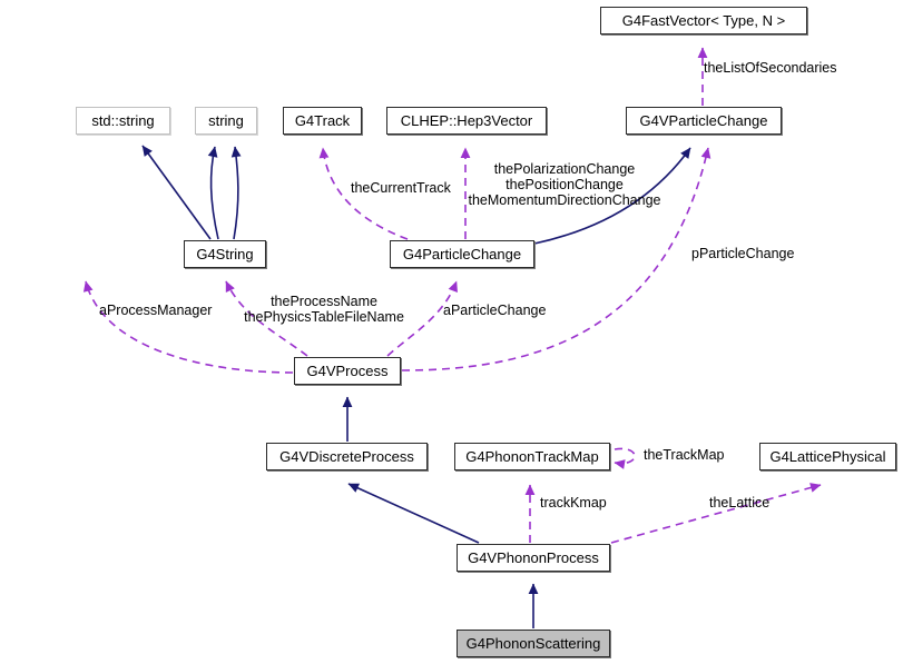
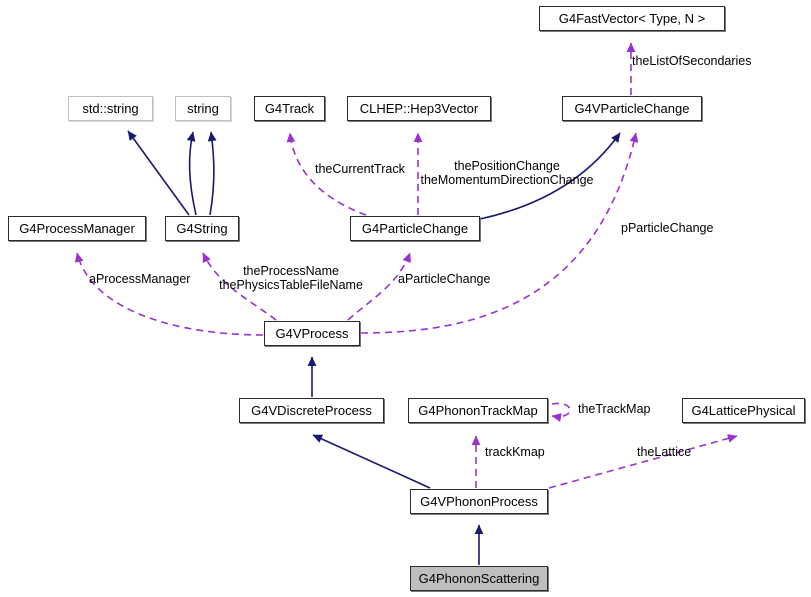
  G4FastVector< Type, N >
  std::string
  string
  G4Track
  CLHEP::Hep3Vector
  G4VParticleChange
+ G4ProcessManager
  G4String
  G4ParticleChange
  G4VProcess
  G4VDiscreteProcess
  G4PhononTrackMap
  G4LatticePhysical
  G4VPhononProcess
  G4PhononScattering
  theListOfSecondaries
  theCurrentTrack
- thePolarizationChange
  thePositionChange
  theMomentumDirectionChange
  pParticleChange
  aProcessManager
  theProcessName
  thePhysicsTableFileName
  aParticleChange
  theTrackMap
  trackKmap
  theLattice
